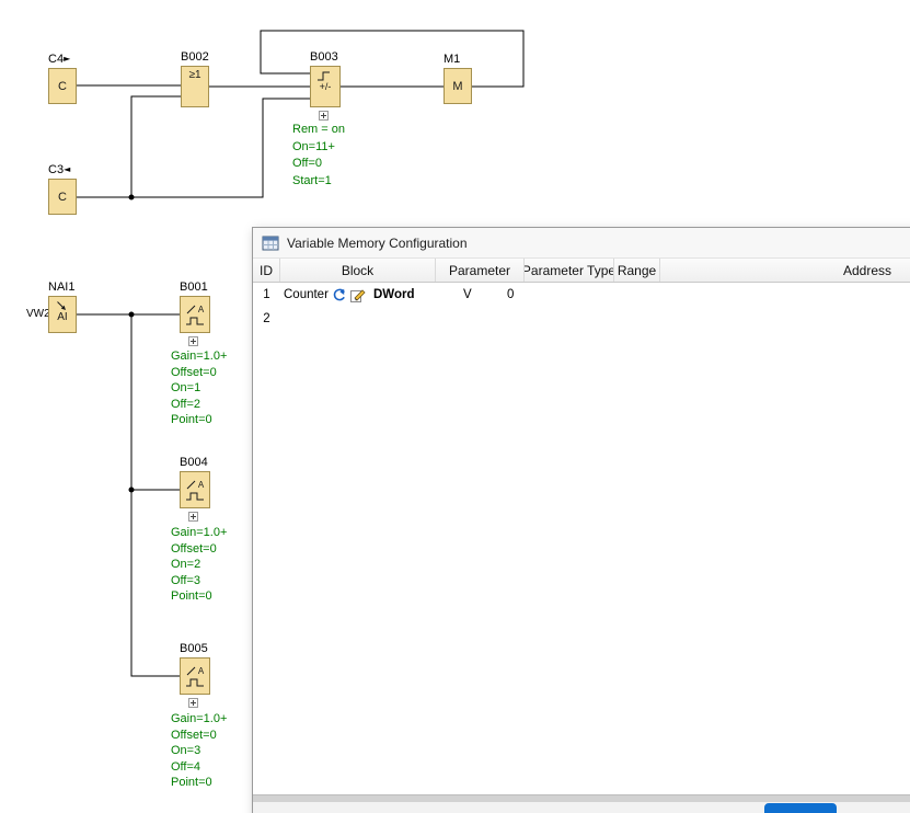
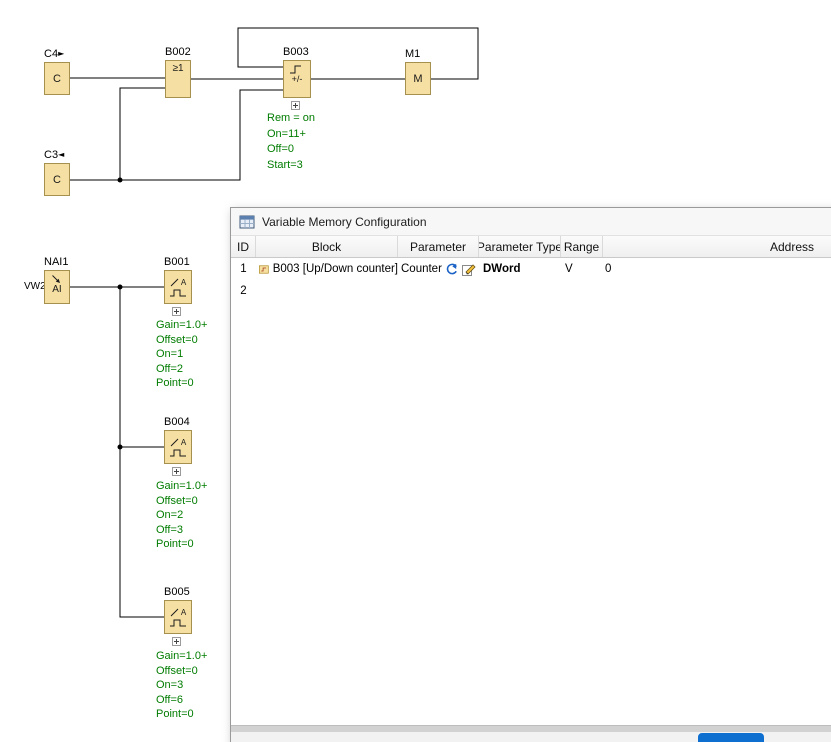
  C4►
  C
  B002
  ≥1
  B003
  +/-
  Rem = on
  On=11+
  Off=0
- Start=1
+ Start=3
  M1
  M
  C3◄
  C
  NAI1
  VW2
  AI
  B001
  A
  Gain=1.0+
  Offset=0
  On=1
  Off=2
  Point=0
  B004
  A
  Gain=1.0+
  Offset=0
  On=2
  Off=3
  Point=0
  B005
  A
  Gain=1.0+
  Offset=0
  On=3
- Off=4
+ Off=6
  Point=0
  Variable Memory Configuration
  ID
  Block
  Parameter
  Parameter Type
  Range
  Address
  1
+ B003 [Up/Down counter]
  Counter
  DWord
  V
  0
  2
